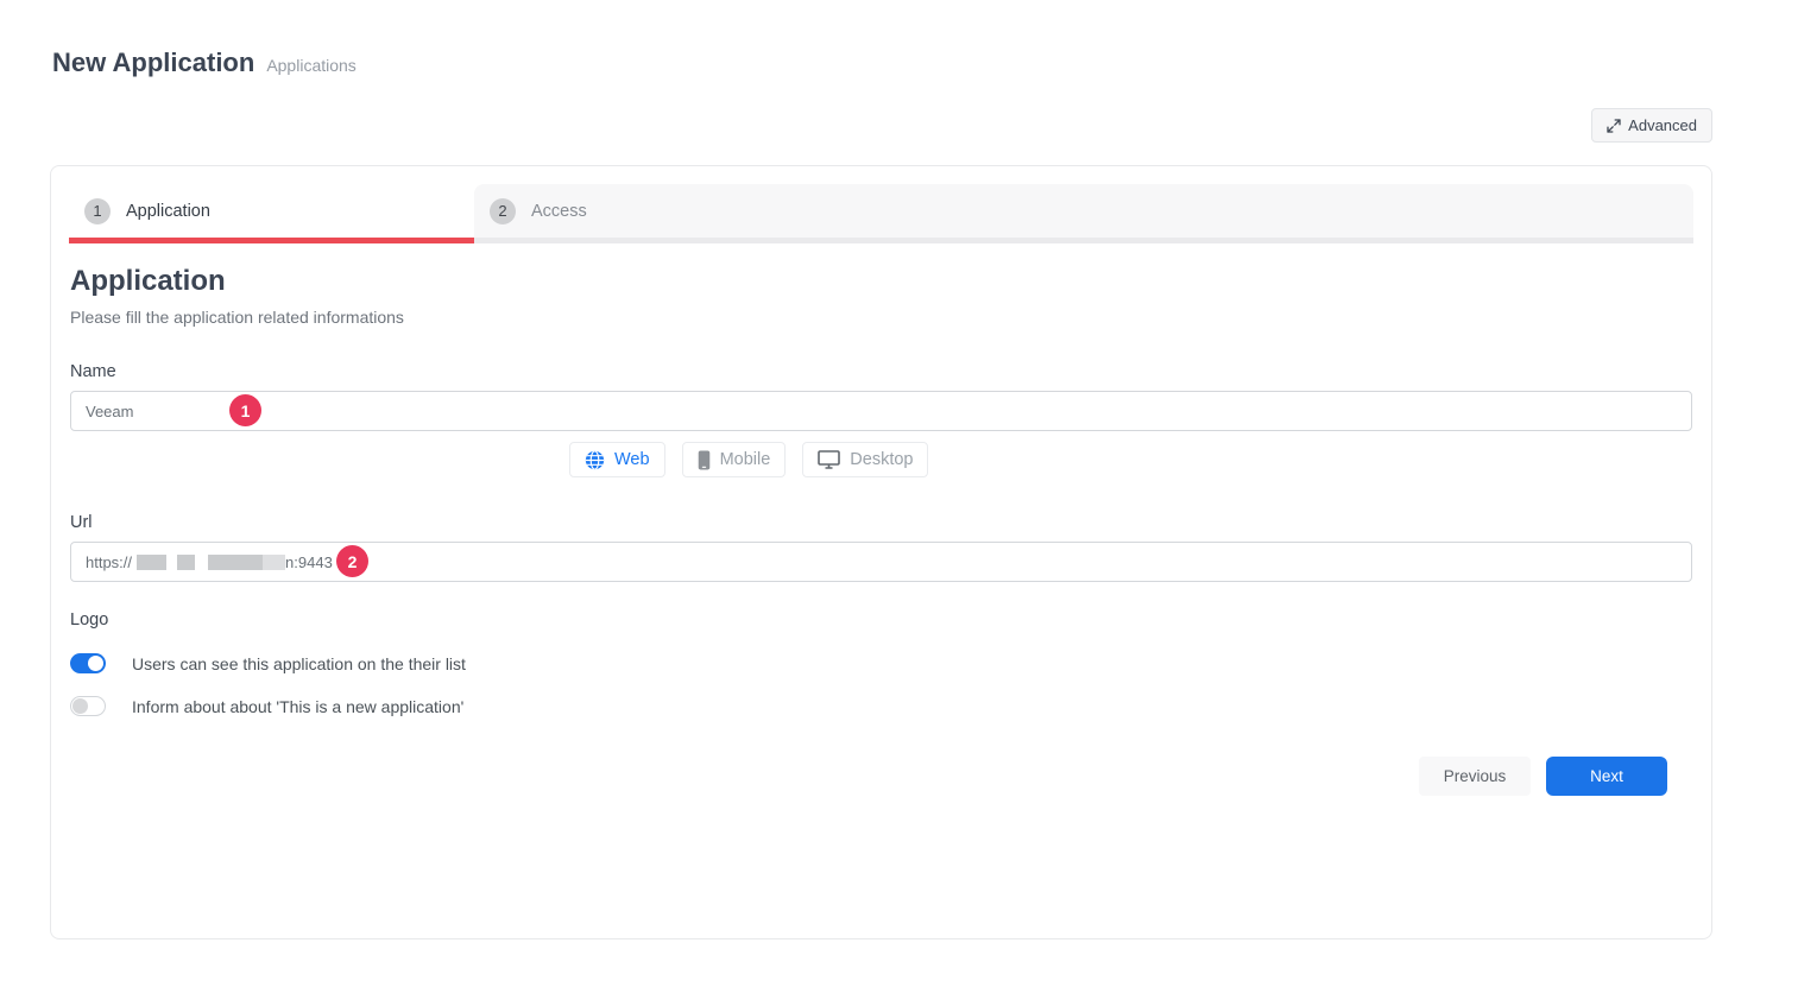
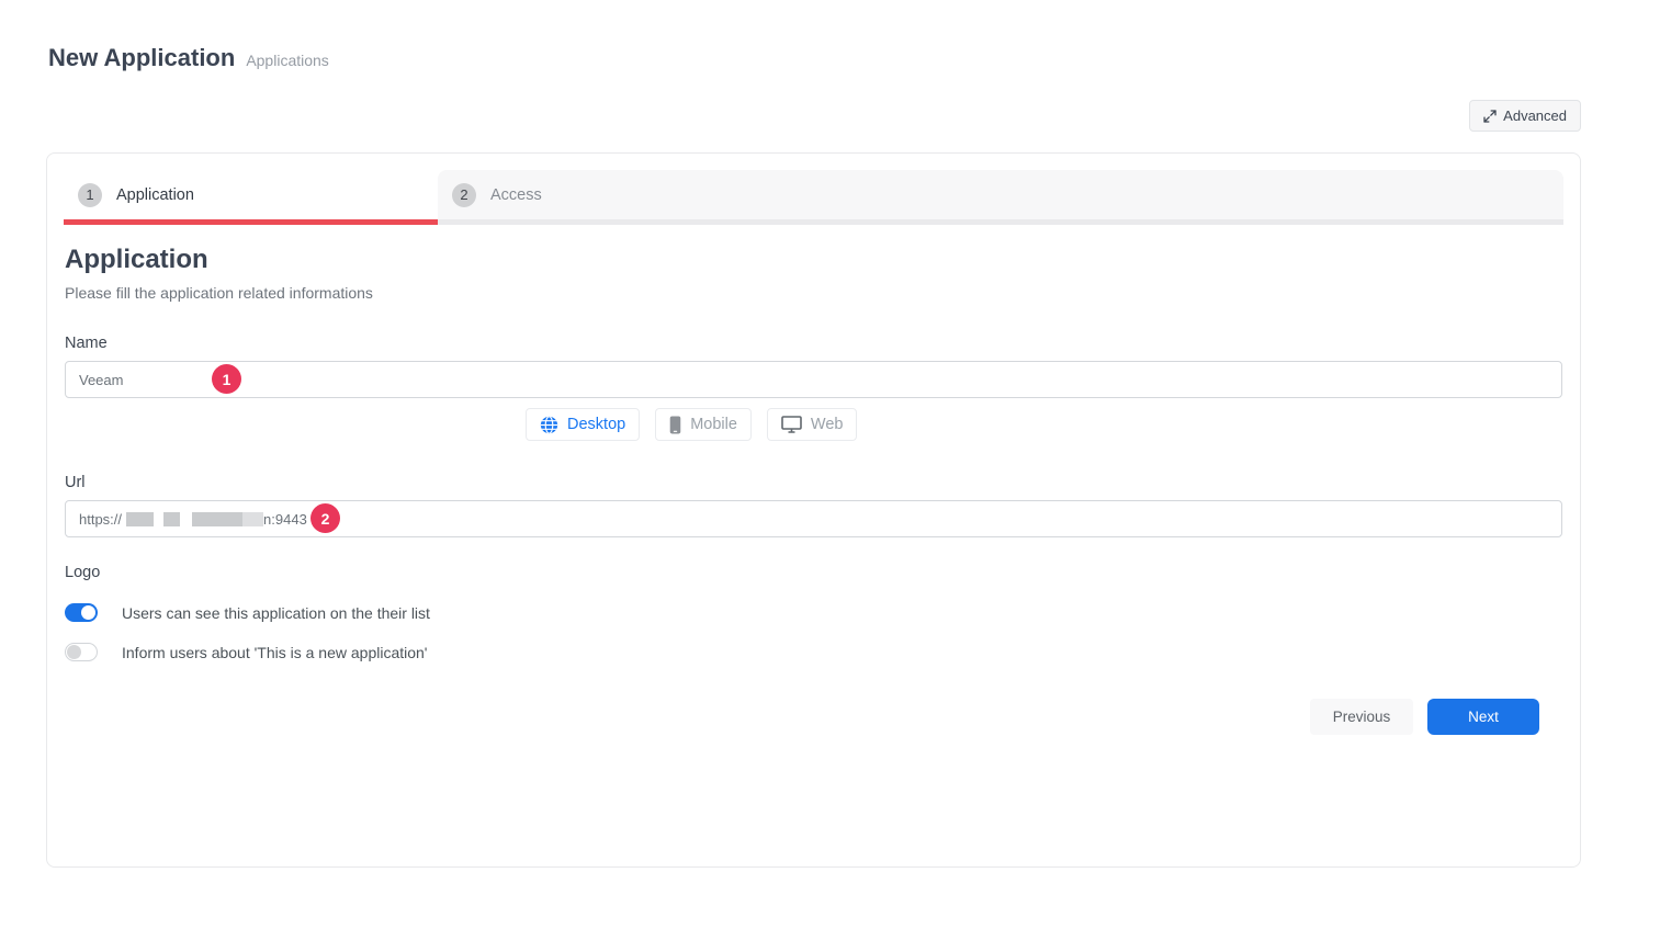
  New Application
  Applications
  Advanced
  1
  Application
  2
  Access
  Application
  Please fill the application related informations
  Name
  Veeam
  1
- Web
+ Desktop
  Mobile
- Desktop
+ Web
  Url
  https://
  n:9443
  2
  Logo
  Users can see this application on the their list
- Inform about about 'This is a new application'
+ Inform users about 'This is a new application'
  Previous
  Next
